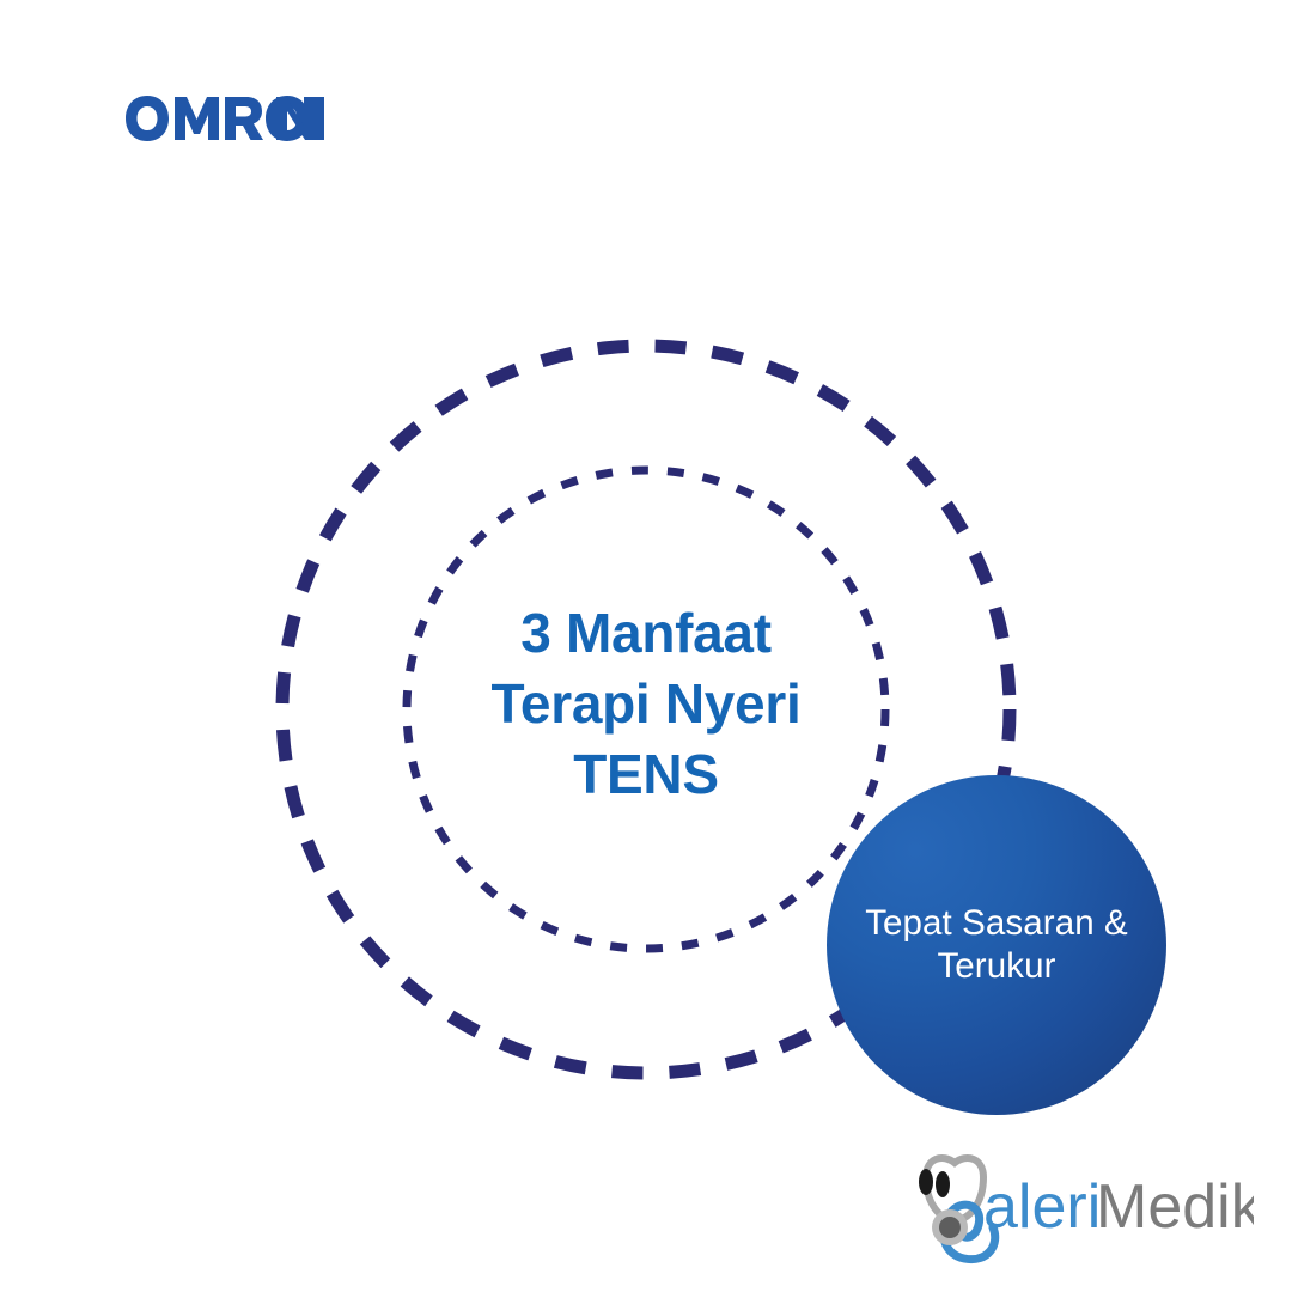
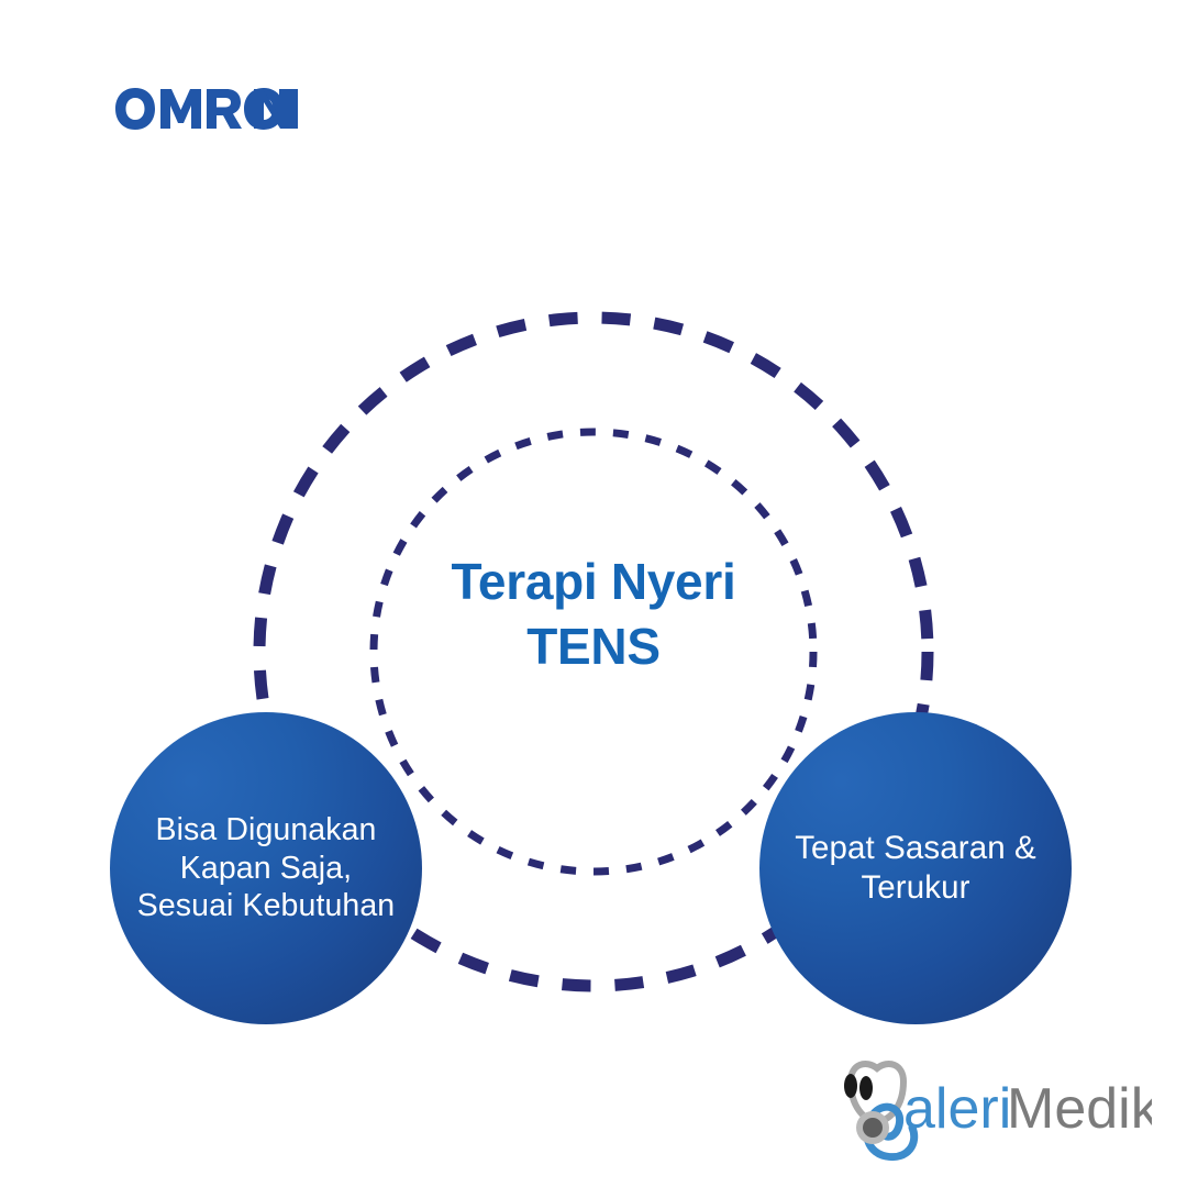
+ Bisa Digunakan
+ Kapan Saja,
+ Sesuai Kebutuhan
  Tepat Sasaran &
  Terukur
- 3 Manfaat
  Terapi Nyeri
  TENS
  aleri
  Medik
